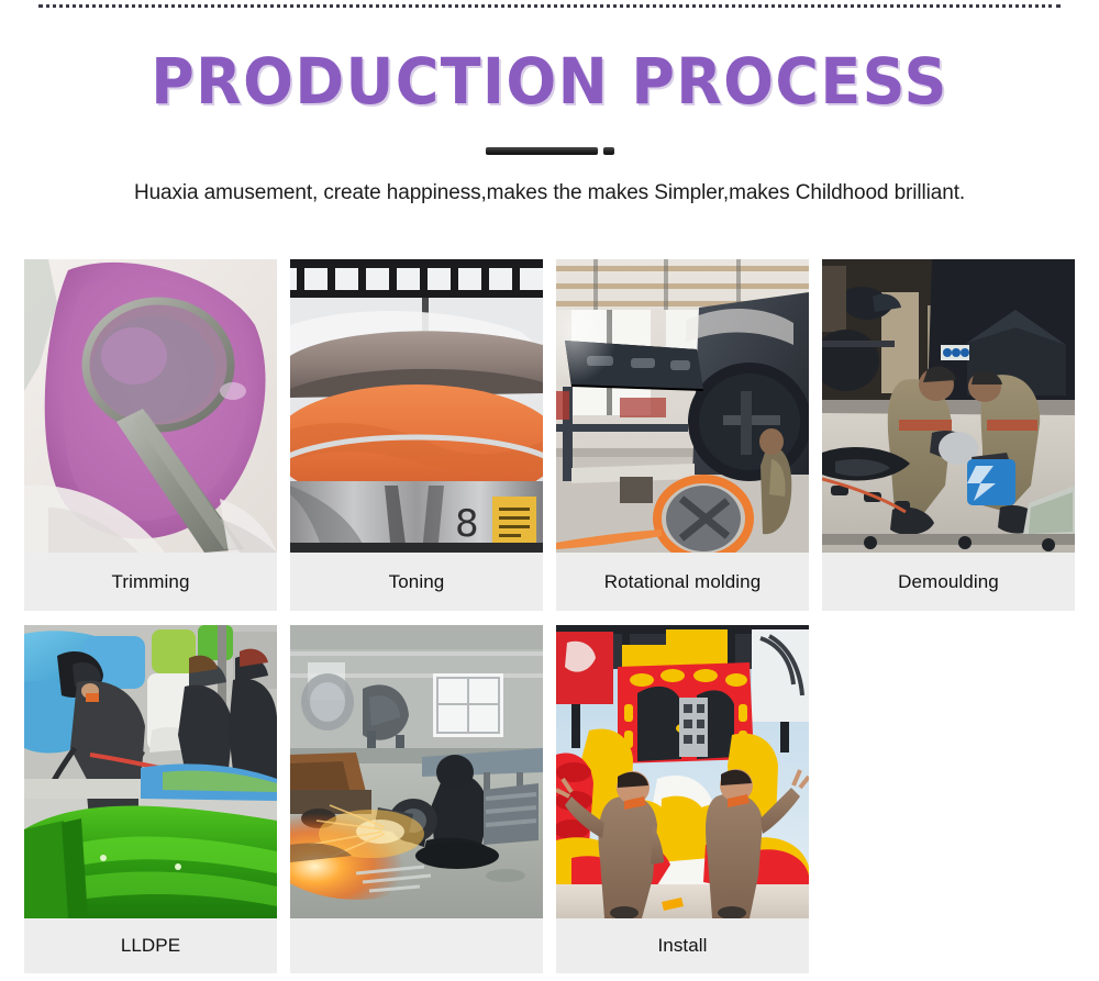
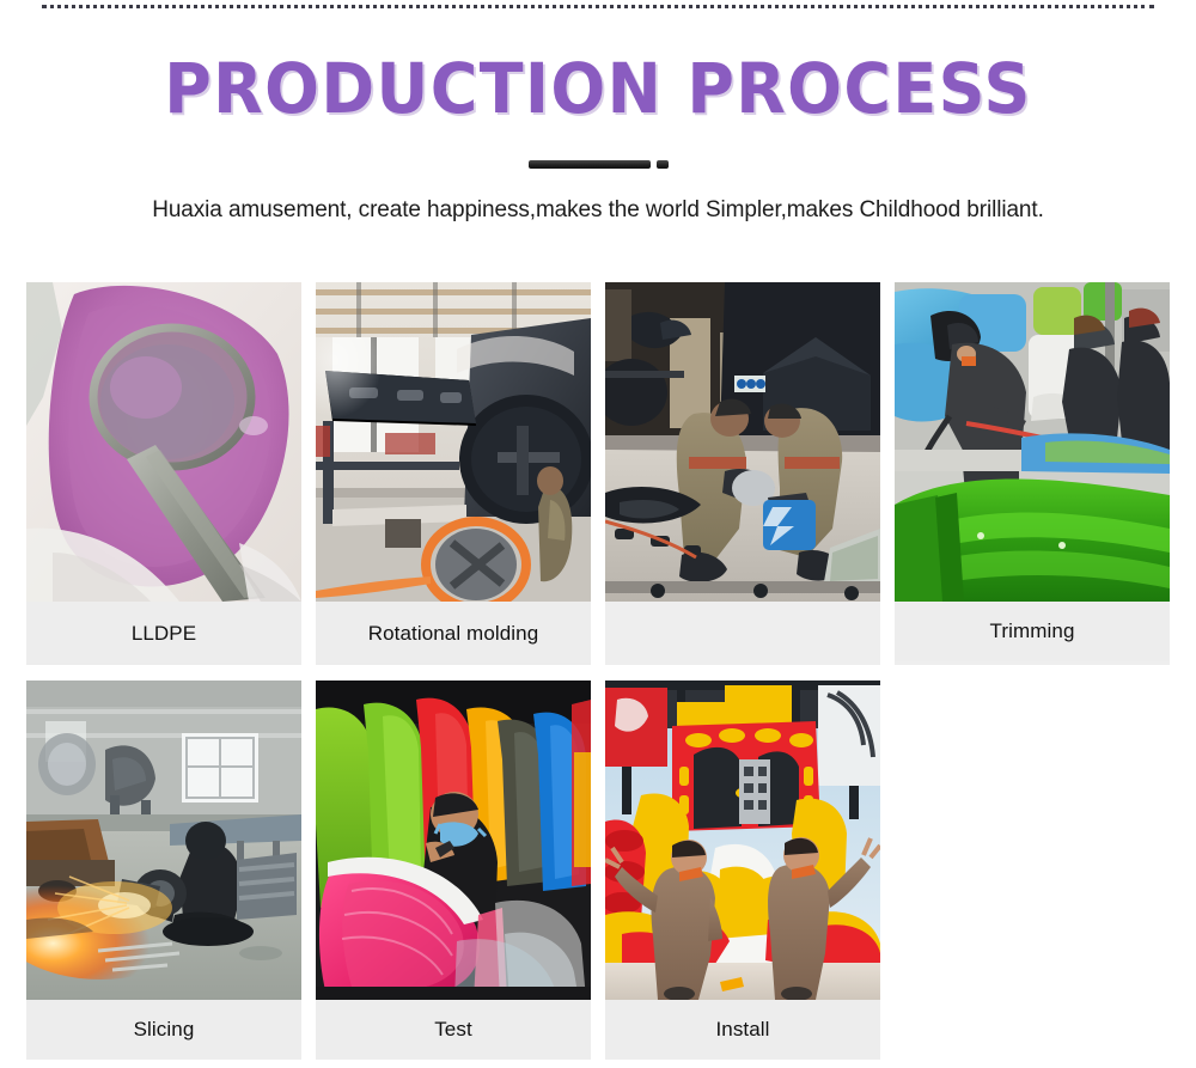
  PRODUCTION PROCESS
- Huaxia amusement, create happiness,makes the makes Simpler,makes Childhood brilliant.
+ Huaxia amusement, create happiness,makes the world Simpler,makes Childhood brilliant.
- Trimming
+ LLDPE
- 8
- Toning
  Rotational molding
- Demoulding
- LLDPE
+ Trimming
+ Slicing
+ Test
  Install
